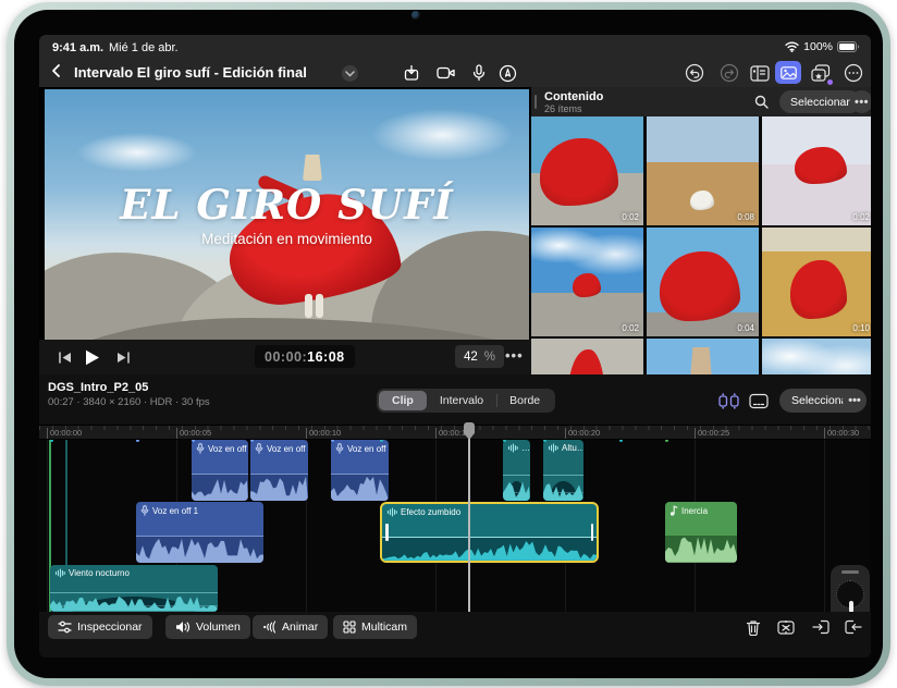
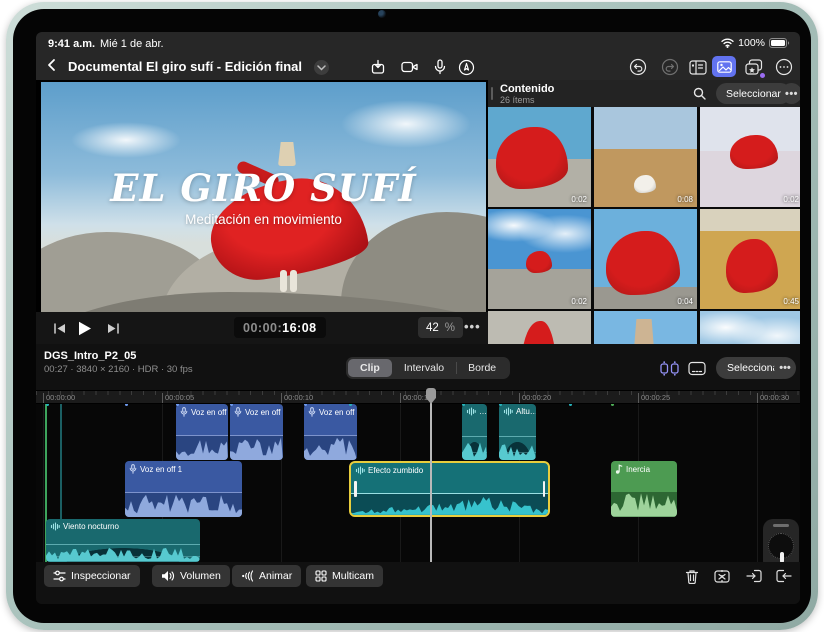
  9:41 a.m.
  Mié 1 de abr.
  100%
- Intervalo El giro sufí - Edición final
+ Documental El giro sufí - Edición final
  EL GIRO SUFÍ
  Meditación en movimiento
  00:00:
  16:08
  42
  %
  •••
  Contenido
  26 ítems
  Seleccionar
  •••
  0:02
  0:08
  0:02
  0:02
  0:04
- 0:10
+ 0:45
  DGS_Intro_P2_05
  00:27 · 3840 × 2160 · HDR · 30 fps
  Clip
  Intervalo
  Borde
  Seleccion
  •••
  00:00:00
  00:00:05
  00:00:10
  00:00:1
  00:00:20
  00:00:25
  00:00:30
  Voz en off
  Voz en off
  Voz en off
  …
  Altu…
  Voz en off 1
  Efecto zumbido
  Inercia
  Viento nocturno
  Inspeccionar
  Volumen
  Animar
  Multicam
